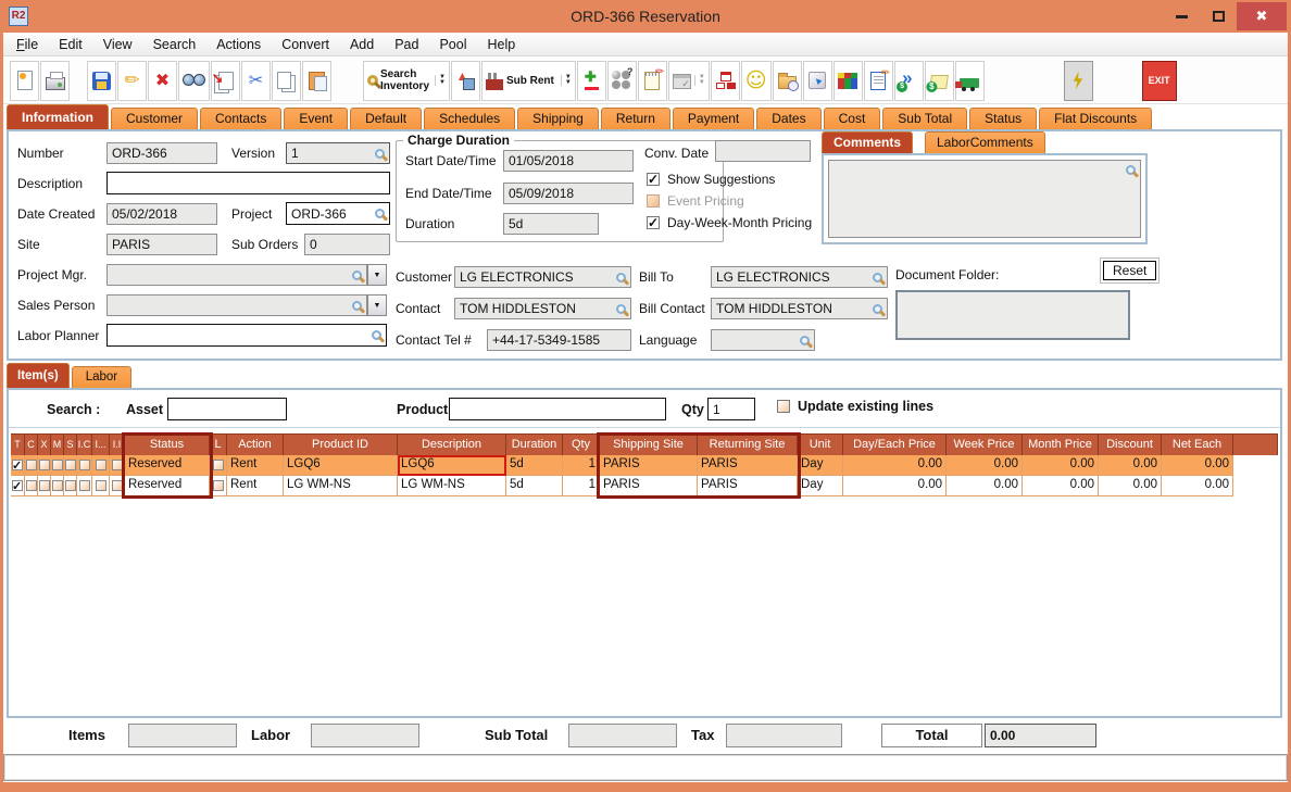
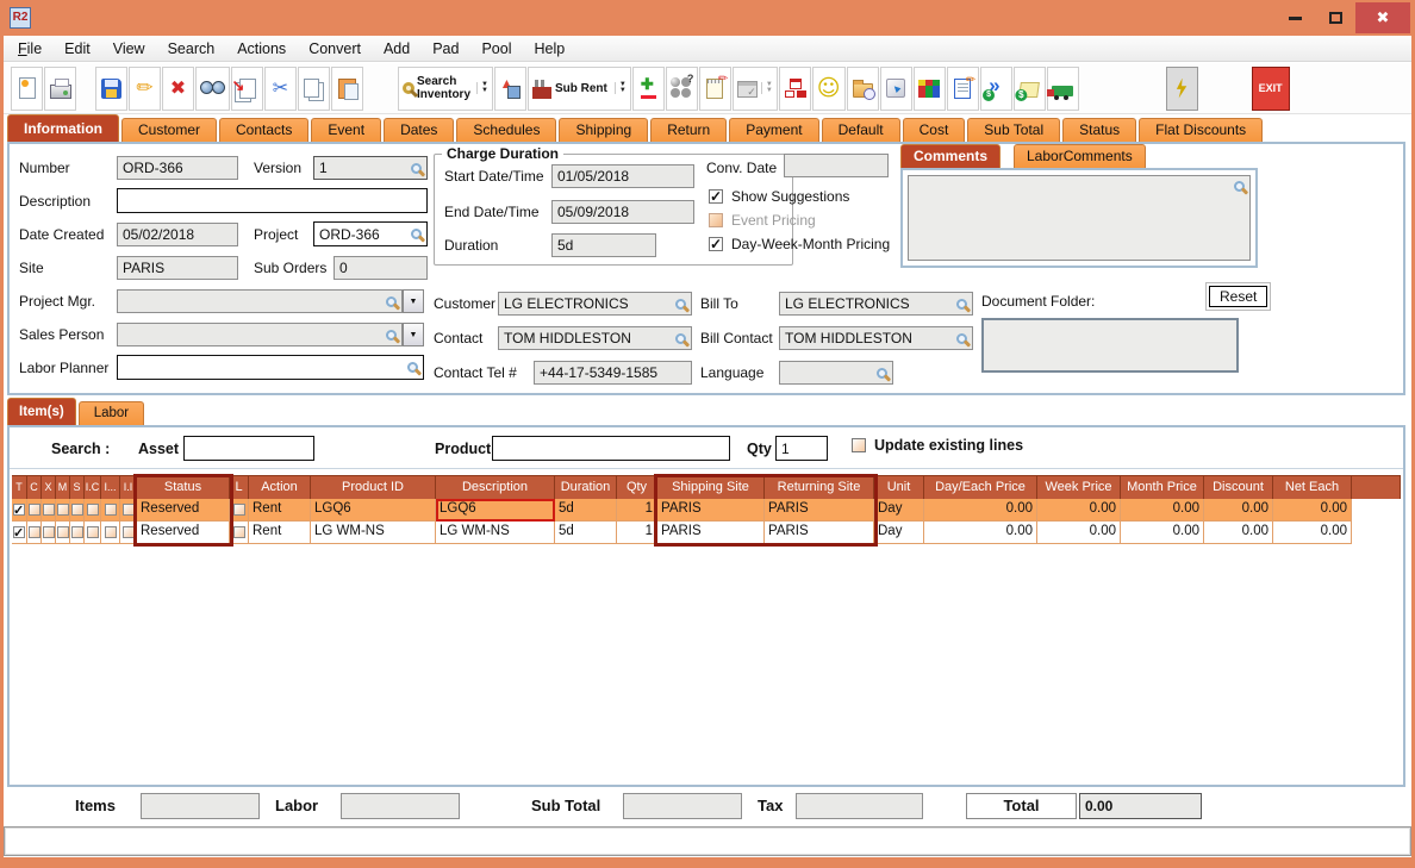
  R2
- ORD-366 Reservation
  ✖
  File
  Edit
  View
  Search
  Actions
  Convert
  Add
  Pad
  Pool
  Help
  ✏
  ✖
  ✂
  Search
  nventory
  Sub Rent
  ☺
  EXIT
  Information
  Customer
  Contacts
  Event
- Default
+ Dates
  Schedules
  Shipping
  Return
  Payment
- Dates
+ Default
  Cost
  Sub Total
  Status
  Flat Discounts
  Number
  ORD-366
  Version
  1
  Description
  Date Created
  05/02/2018
  Project
  ORD-366
  Site
  PARIS
  Sub Orders
  0
  Project Mgr.
  Sales Person
  Labor Planner
  Charge Duration
  Start Date/Time
  01/05/2018
  End Date/Time
  05/09/2018
  Duration
  5d
  Conv. Date
  Show Suggestions
  Event Pricing
  Day-Week-Month Pricing
  Comments
  LaborComments
  Customer
  LG ELECTRONICS
  Bill To
  LG ELECTRONICS
  Contact
  TOM HIDDLESTON
  Bill Contact
  TOM HIDDLESTON
  Contact Tel #
  +44-17-5349-1585
  Language
  Document Folder:
  Reset
  Item(s)
  Labor
  Search :
  Asset
  Product
  Qty
  1
  Update existing lines
  T
  C
  X
  M
  S
  I.C
  I...
  I.I
  Status
  L
  Action
  Product ID
  Description
  Duration
  Qty
  Shipping Site
  Returning Site
  Unit
  Day/Each Price
  Week Price
  Month Price
  Discount
  Net Each
  Reserved
  Rent
  LGQ6
  LGQ6
  5d
  1
  PARIS
  PARIS
  Day
  0.00
  0.00
  0.00
  0.00
  0.00
  Reserved
  Rent
  LG WM-NS
  LG WM-NS
  5d
  1
  PARIS
  PARIS
  Day
  0.00
  0.00
  0.00
  0.00
  0.00
  Items
  Labor
  Sub Total
  Tax
  Total
  0.00
